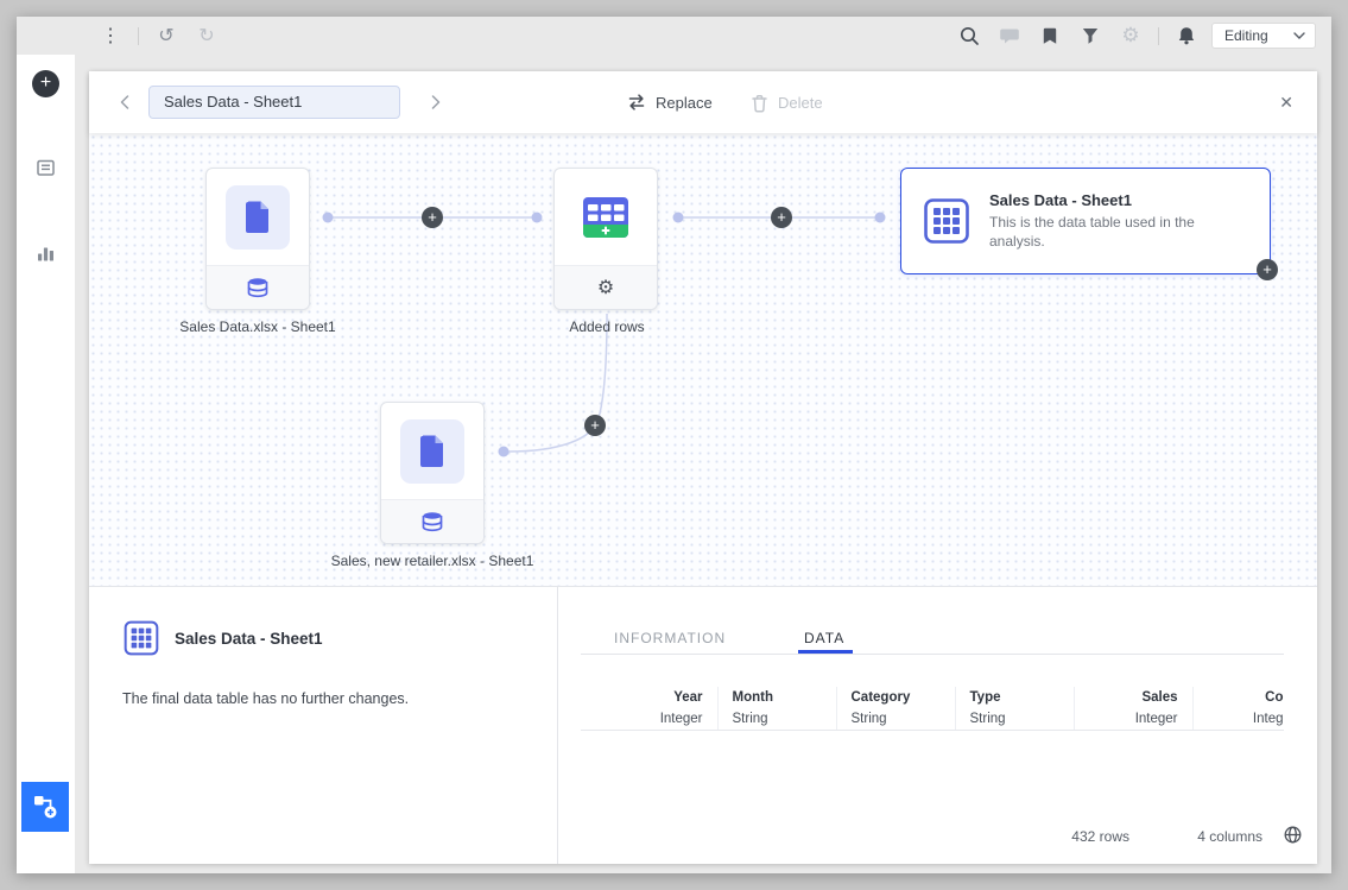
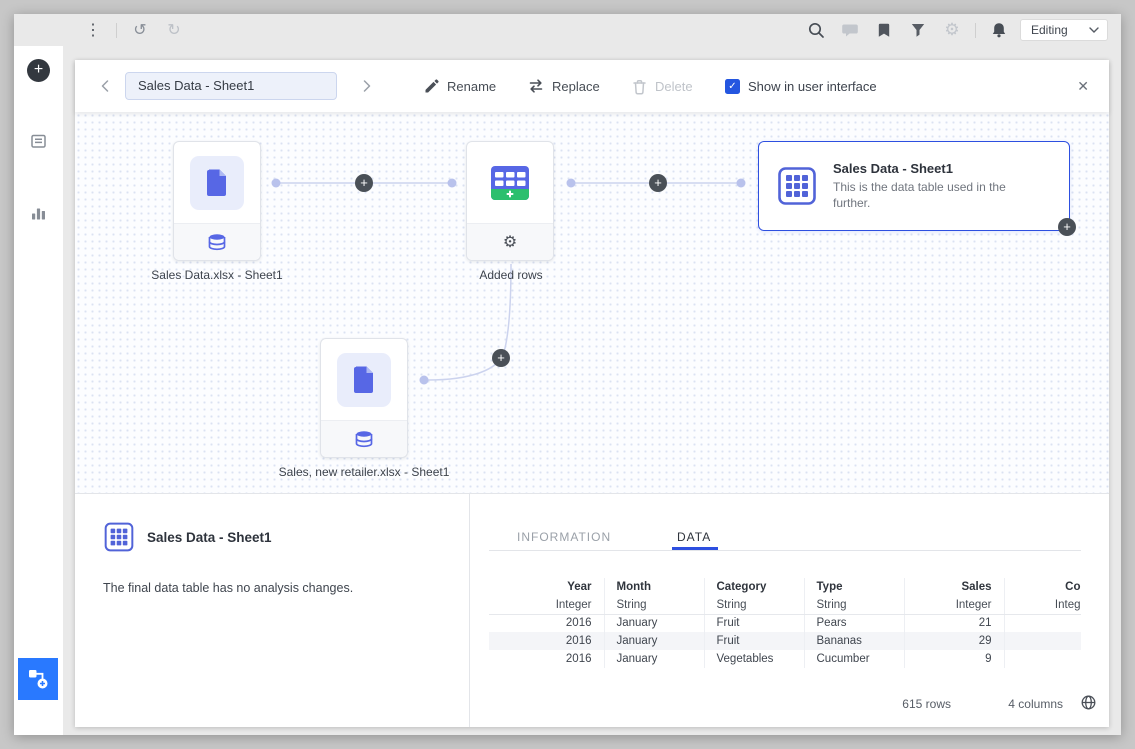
  ⋮
  ↺
  ↻
  ⚙
  Editing
  +
  Sales Data - Sheet1
+ Rename
  Delete
+ ✓
+ Show in user interface
  ✕
  Replace
  Sales Data.xlsx - Sheet1
  ⚙
  Added rows
  Sales Data - Sheet1
- This is the data table used in the analysis.
+ This is the data table used in the further.
  +
  Sales, new retailer.xlsx - Sheet1
  +
  +
  +
  Sales Data - Sheet1
- The final data table has no further changes.
+ The final data table has no analysis changes.
  INFORMATION
  DATA
  Year	Month	Category	Type	Sales	Co
  Integer	String	String	String	Integer	Integ
+ 2016	January	Fruit	Pears	21
+ 2016	January	Fruit	Bananas	29
+ 2016	January	Vegetables	Cucumber	9
- 432 rows
+ 615 rows
  4 columns
